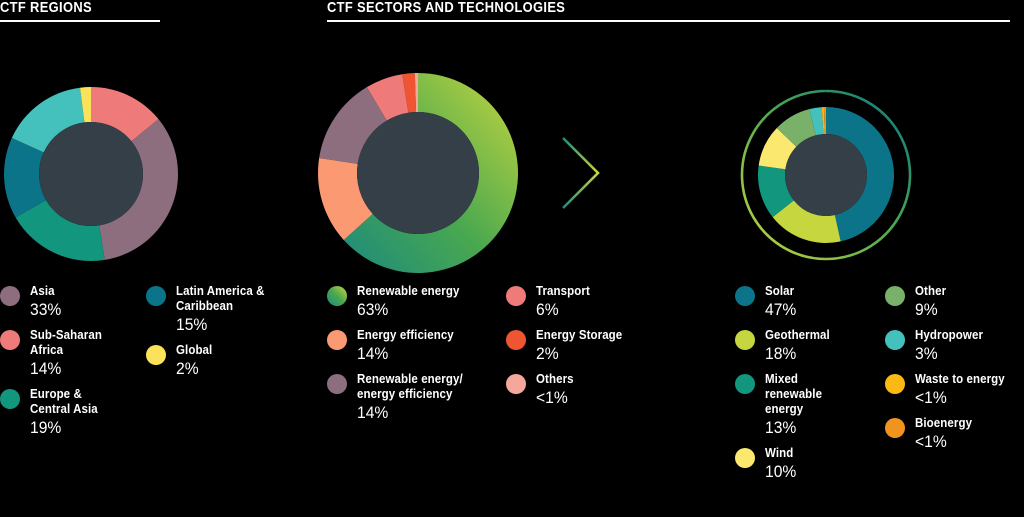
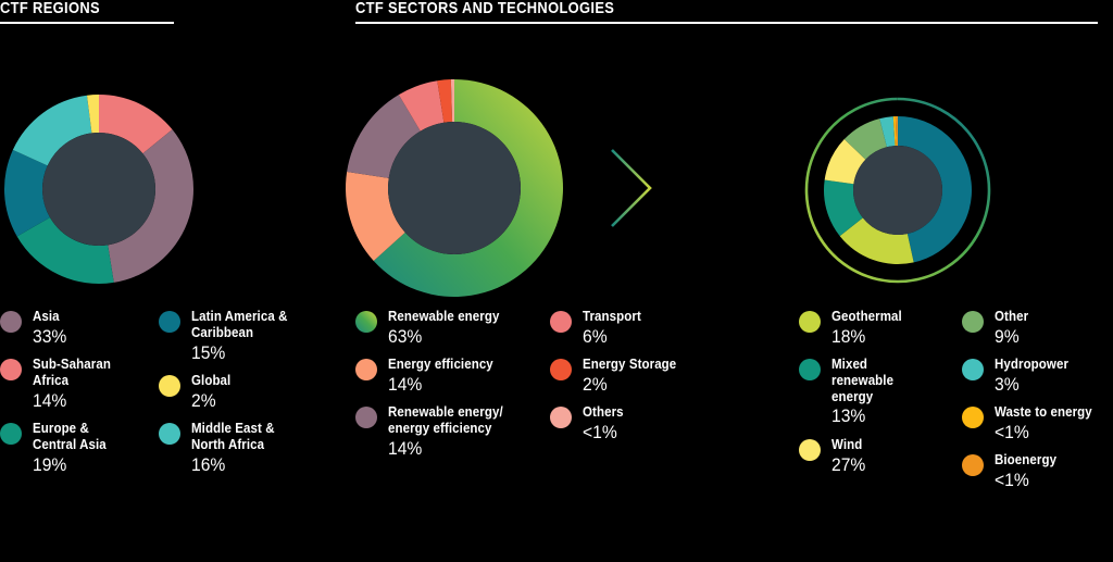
  CTF REGIONS
  CTF SECTORS AND TECHNOLOGIES
  Asia
  33%
  Sub-Saharan
  Africa
  14%
  Europe &
  Central Asia
  19%
  Latin America &
  Caribbean
  15%
  Global
  2%
+ Middle East &
+ North Africa
+ 16%
  Renewable energy
  63%
  Energy efficiency
  14%
  Renewable energy/
  energy efficiency
  14%
  Transport
  6%
  Energy Storage
  2%
  Others
  <1%
- Solar
- 47%
  Geothermal
  18%
  Mixed
  renewable
  energy
  13%
  Wind
- 10%
+ 27%
  Other
  9%
  Hydropower
  3%
  Waste to energy
  <1%
  Bioenergy
  <1%
